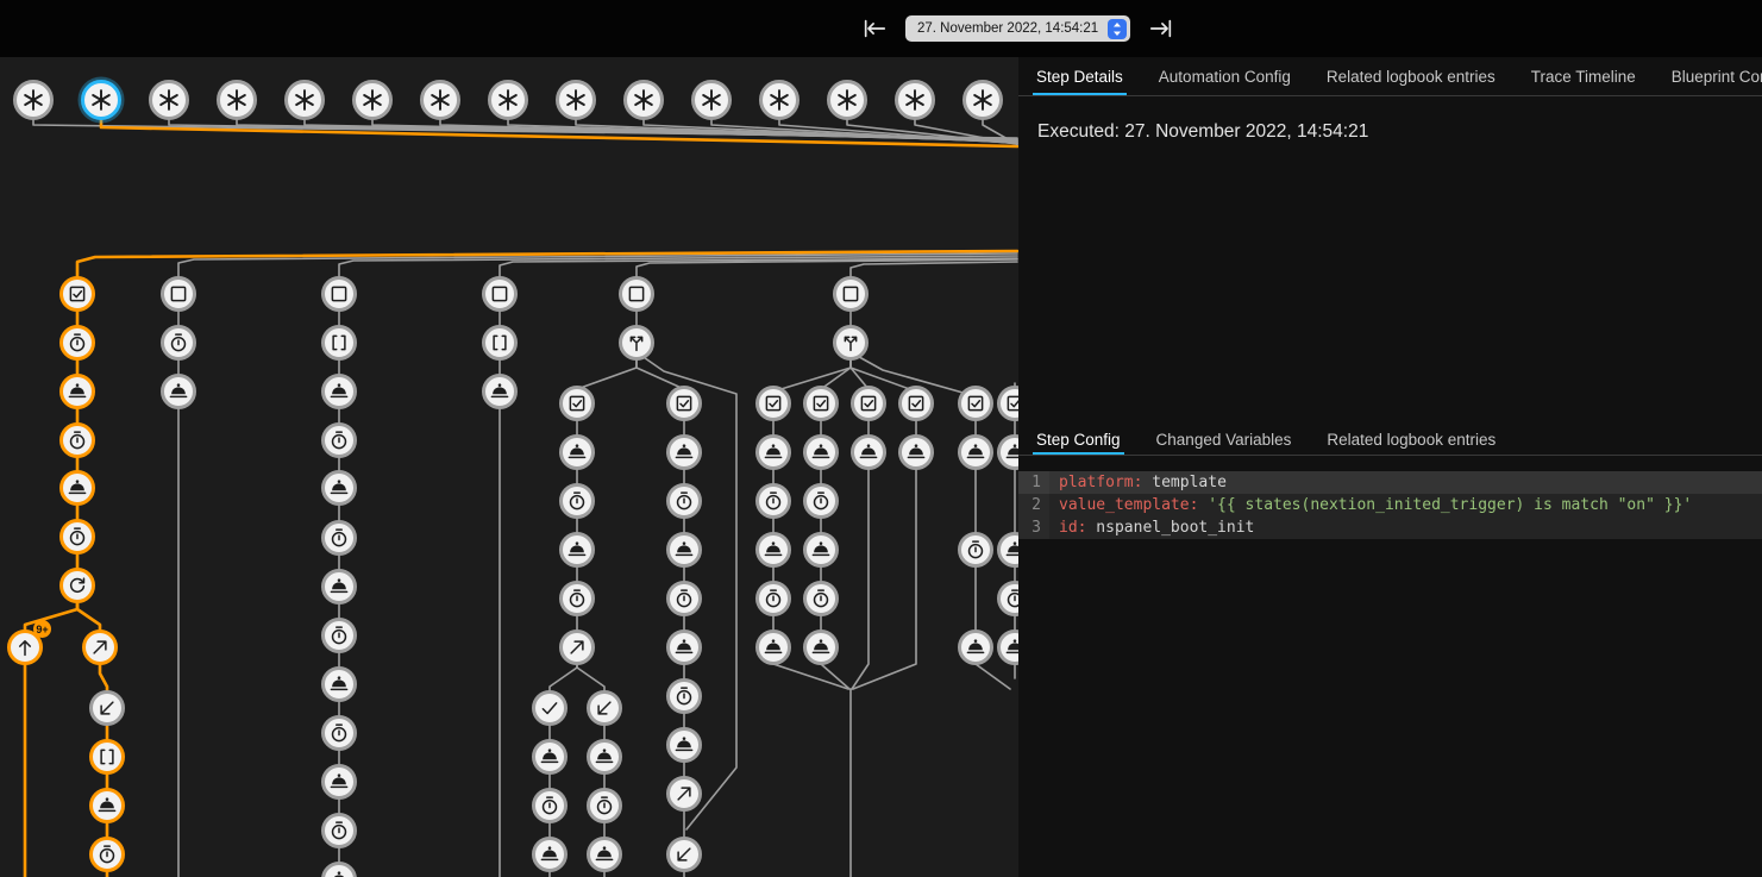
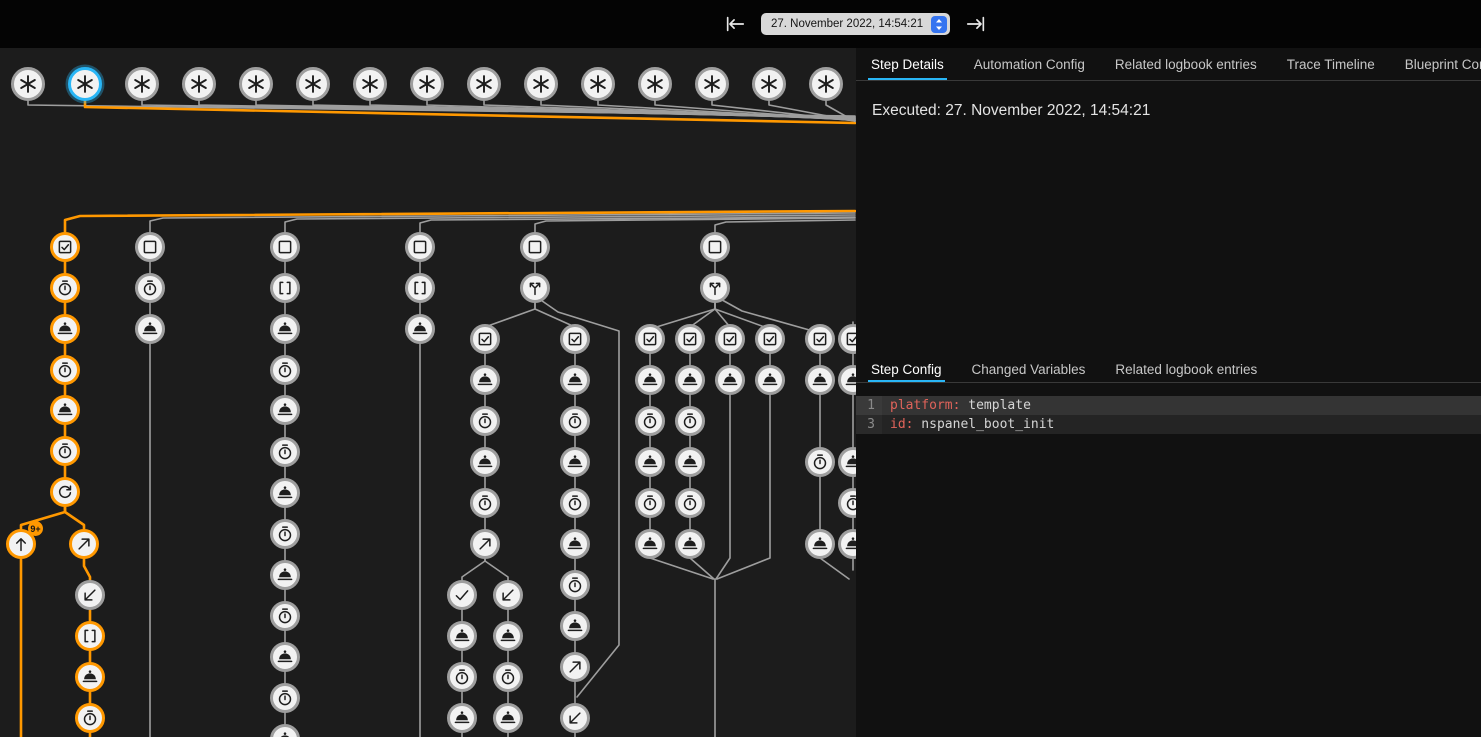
  27. November 2022, 14:54:21
  9+
  Step Details
  Automation Config
  Related logbook entries
  Trace Timeline
  Blueprint Co
  Executed: 27. November 2022, 14:54:21
  Step Config
  Changed Variables
  Related logbook entries
  1
  platform: template
- 2
- value_template: '{{ states(nextion_inited_trigger) is match "on" }}'
  3
  id: nspanel_boot_init
